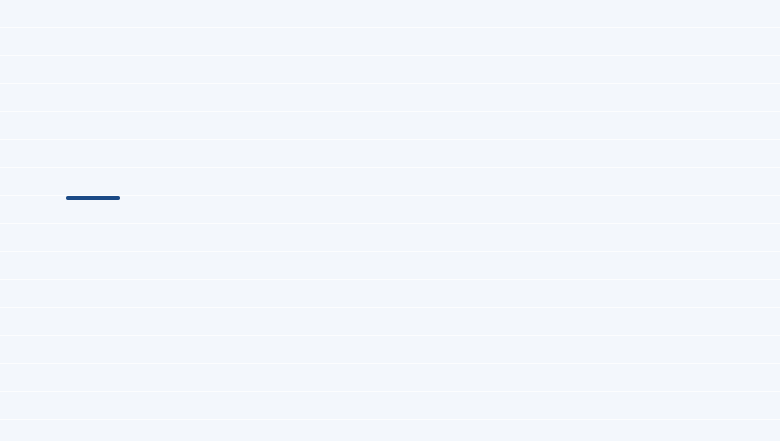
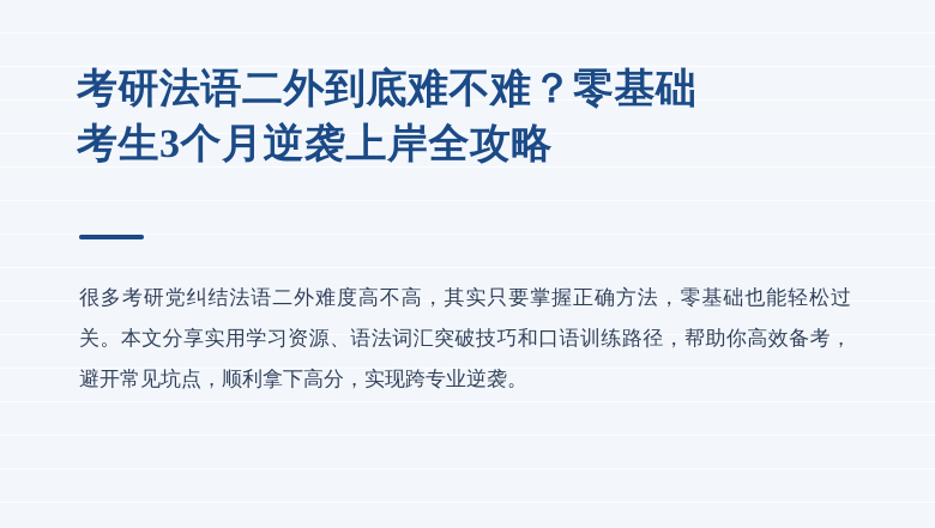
+ 考研法语二外到底难不难？零基础
+ 考生3个月逆袭上岸全攻略
+ 很多考研党纠结法语二外难度高不高，其实只要掌握正确方法，零基础也能轻松过关。本文分享实用学习资源、语法词汇突破技巧和口语训练路径，帮助你高效备考，避开常见坑点，顺利拿下高分，实现跨专业逆袭。
